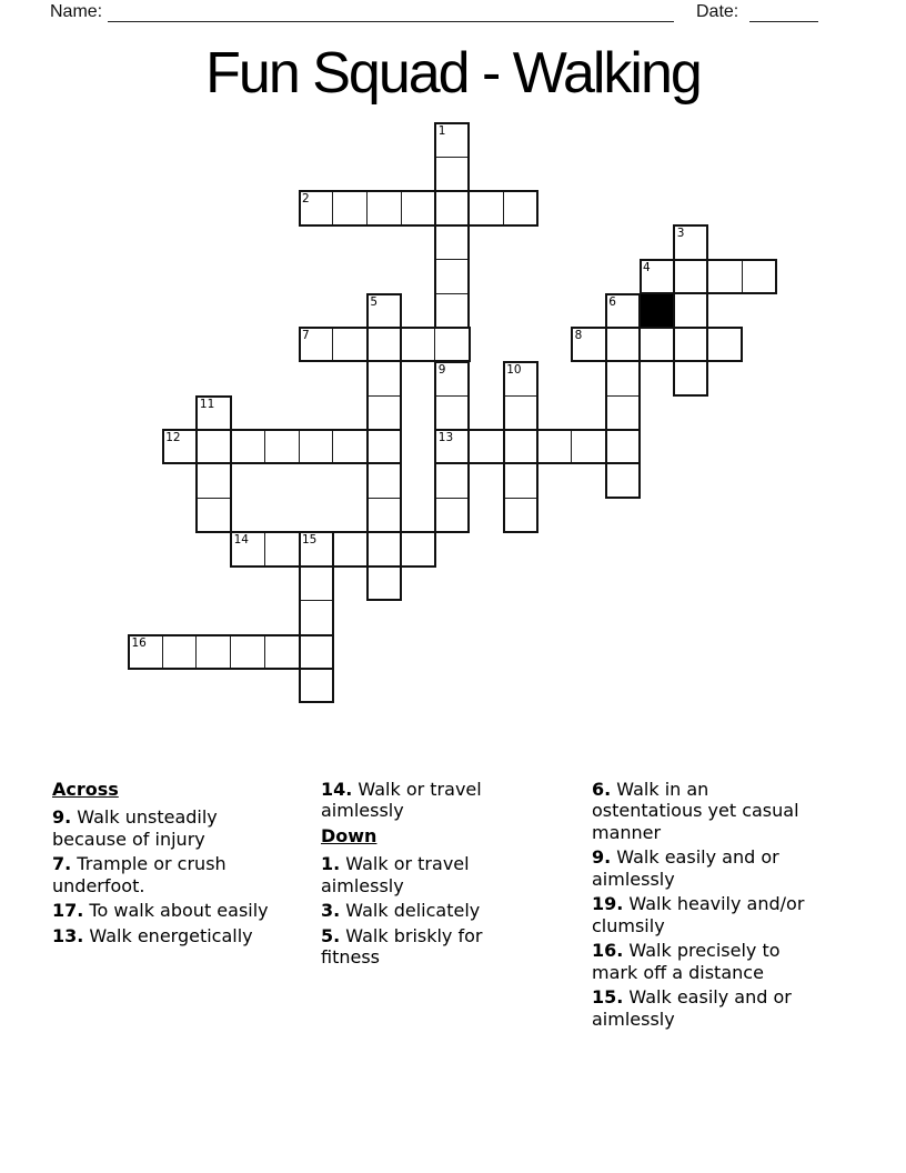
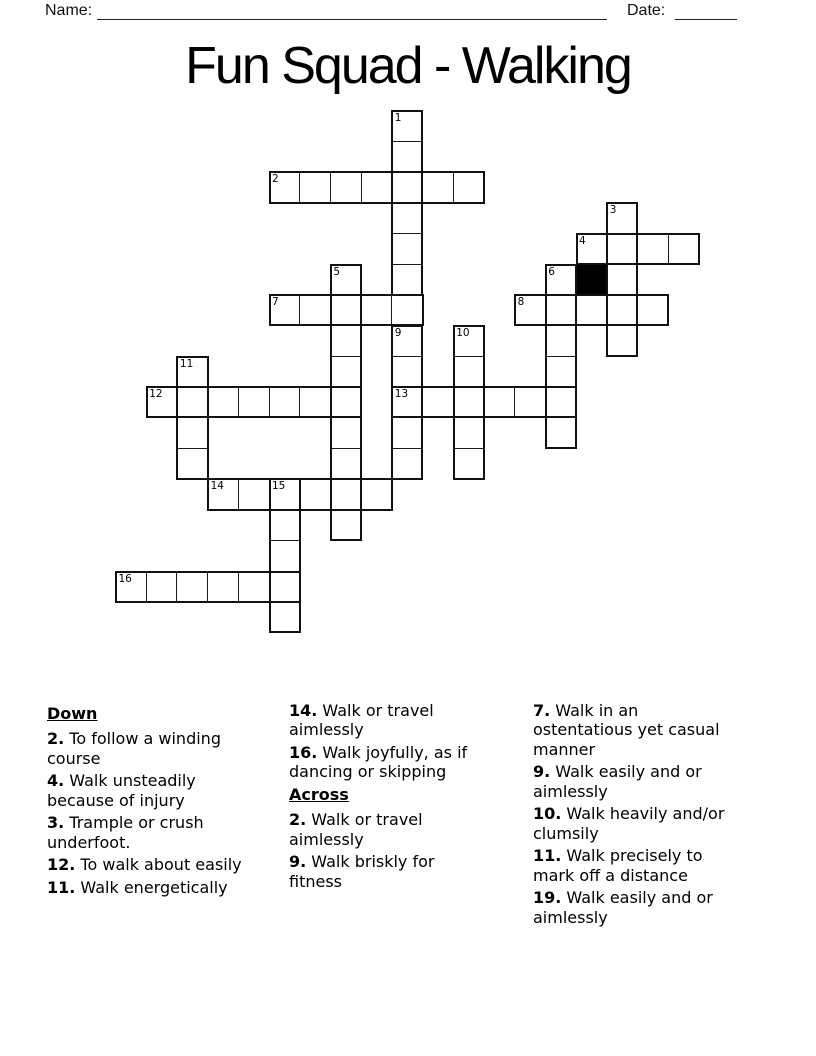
  Name:
  Date:
  Fun Squad - Walking
  1
  2
  3
  4
  5
  6
  7
  8
  9
  10
  11
  12
  13
  14
  15
  16
- Across
+ Down
+ 2. To follow a winding
+ course
- 9. Walk unsteadily
+ 4. Walk unsteadily
  because of injury
- 7. Trample or crush
+ 3. Trample or crush
  underfoot.
- 17. To walk about easily
+ 12. To walk about easily
- 13. Walk energetically
+ 11. Walk energetically
  14. Walk or travel
  aimlessly
+ 16. Walk joyfully, as if
+ dancing or skipping
- Down
+ Across
- 1. Walk or travel
+ 2. Walk or travel
  aimlessly
- 3. Walk delicately
- 5. Walk briskly for
+ 9. Walk briskly for
  fitness
- 6. Walk in an
+ 7. Walk in an
  ostentatious yet casual
  manner
  9. Walk easily and or
  aimlessly
- 19. Walk heavily and/or
+ 10. Walk heavily and/or
  clumsily
- 16. Walk precisely to
+ 11. Walk precisely to
  mark off a distance
- 15. Walk easily and or
+ 19. Walk easily and or
  aimlessly
